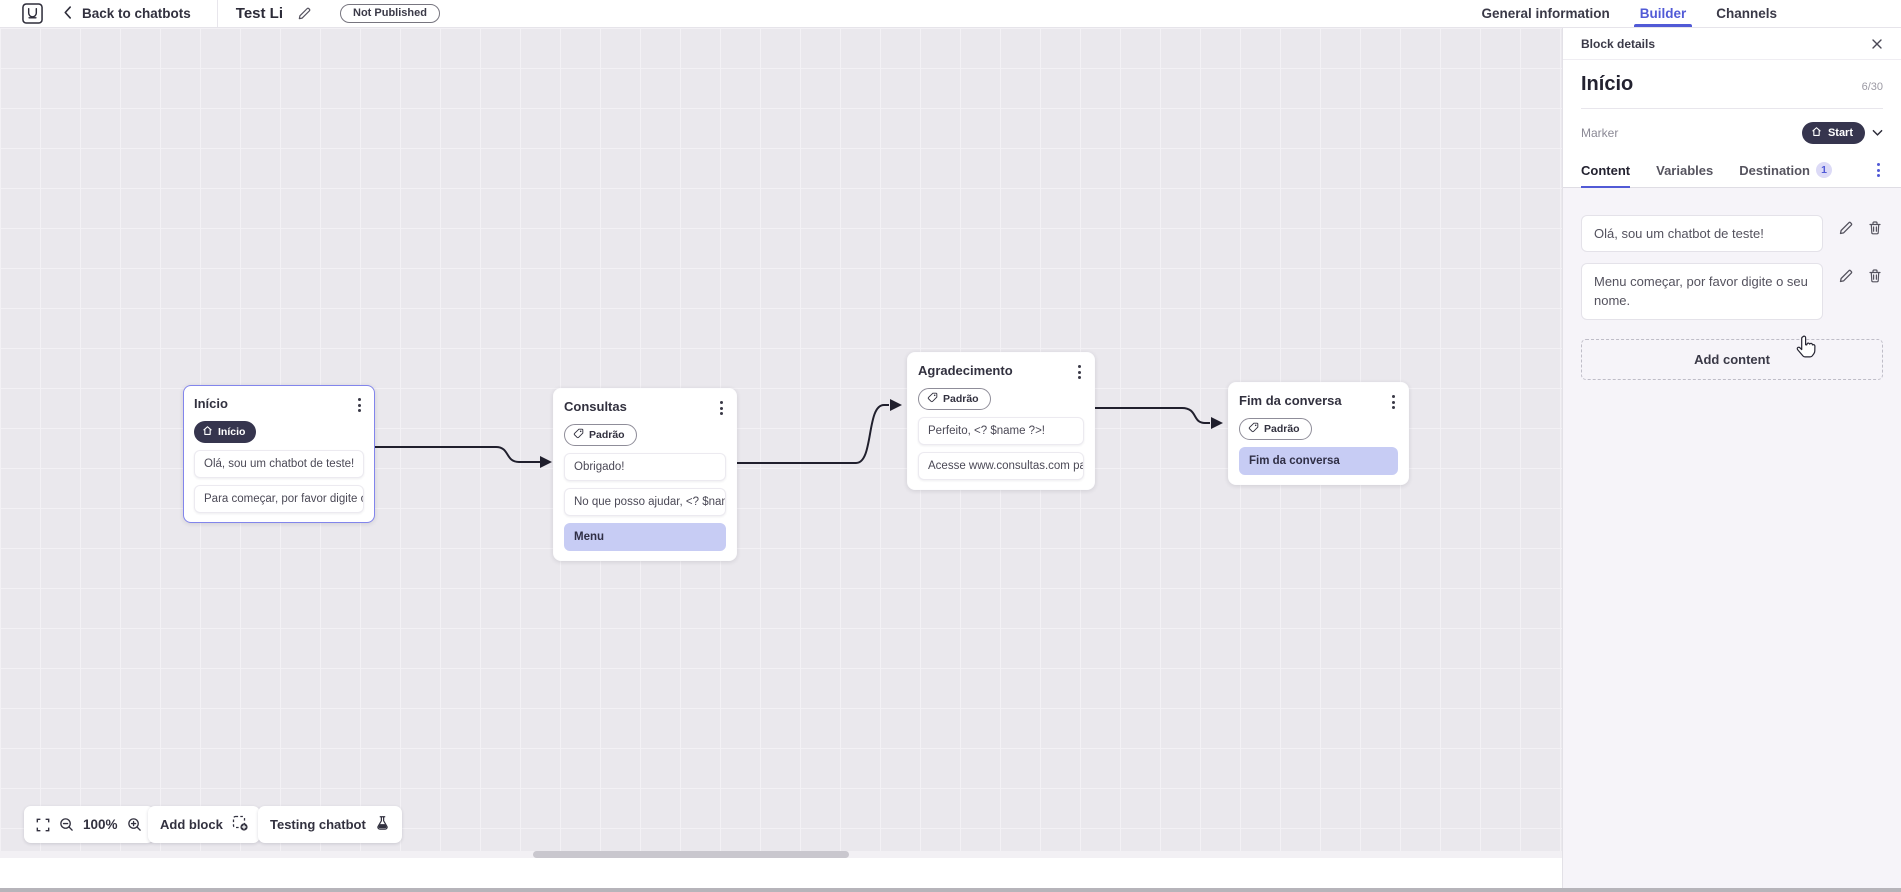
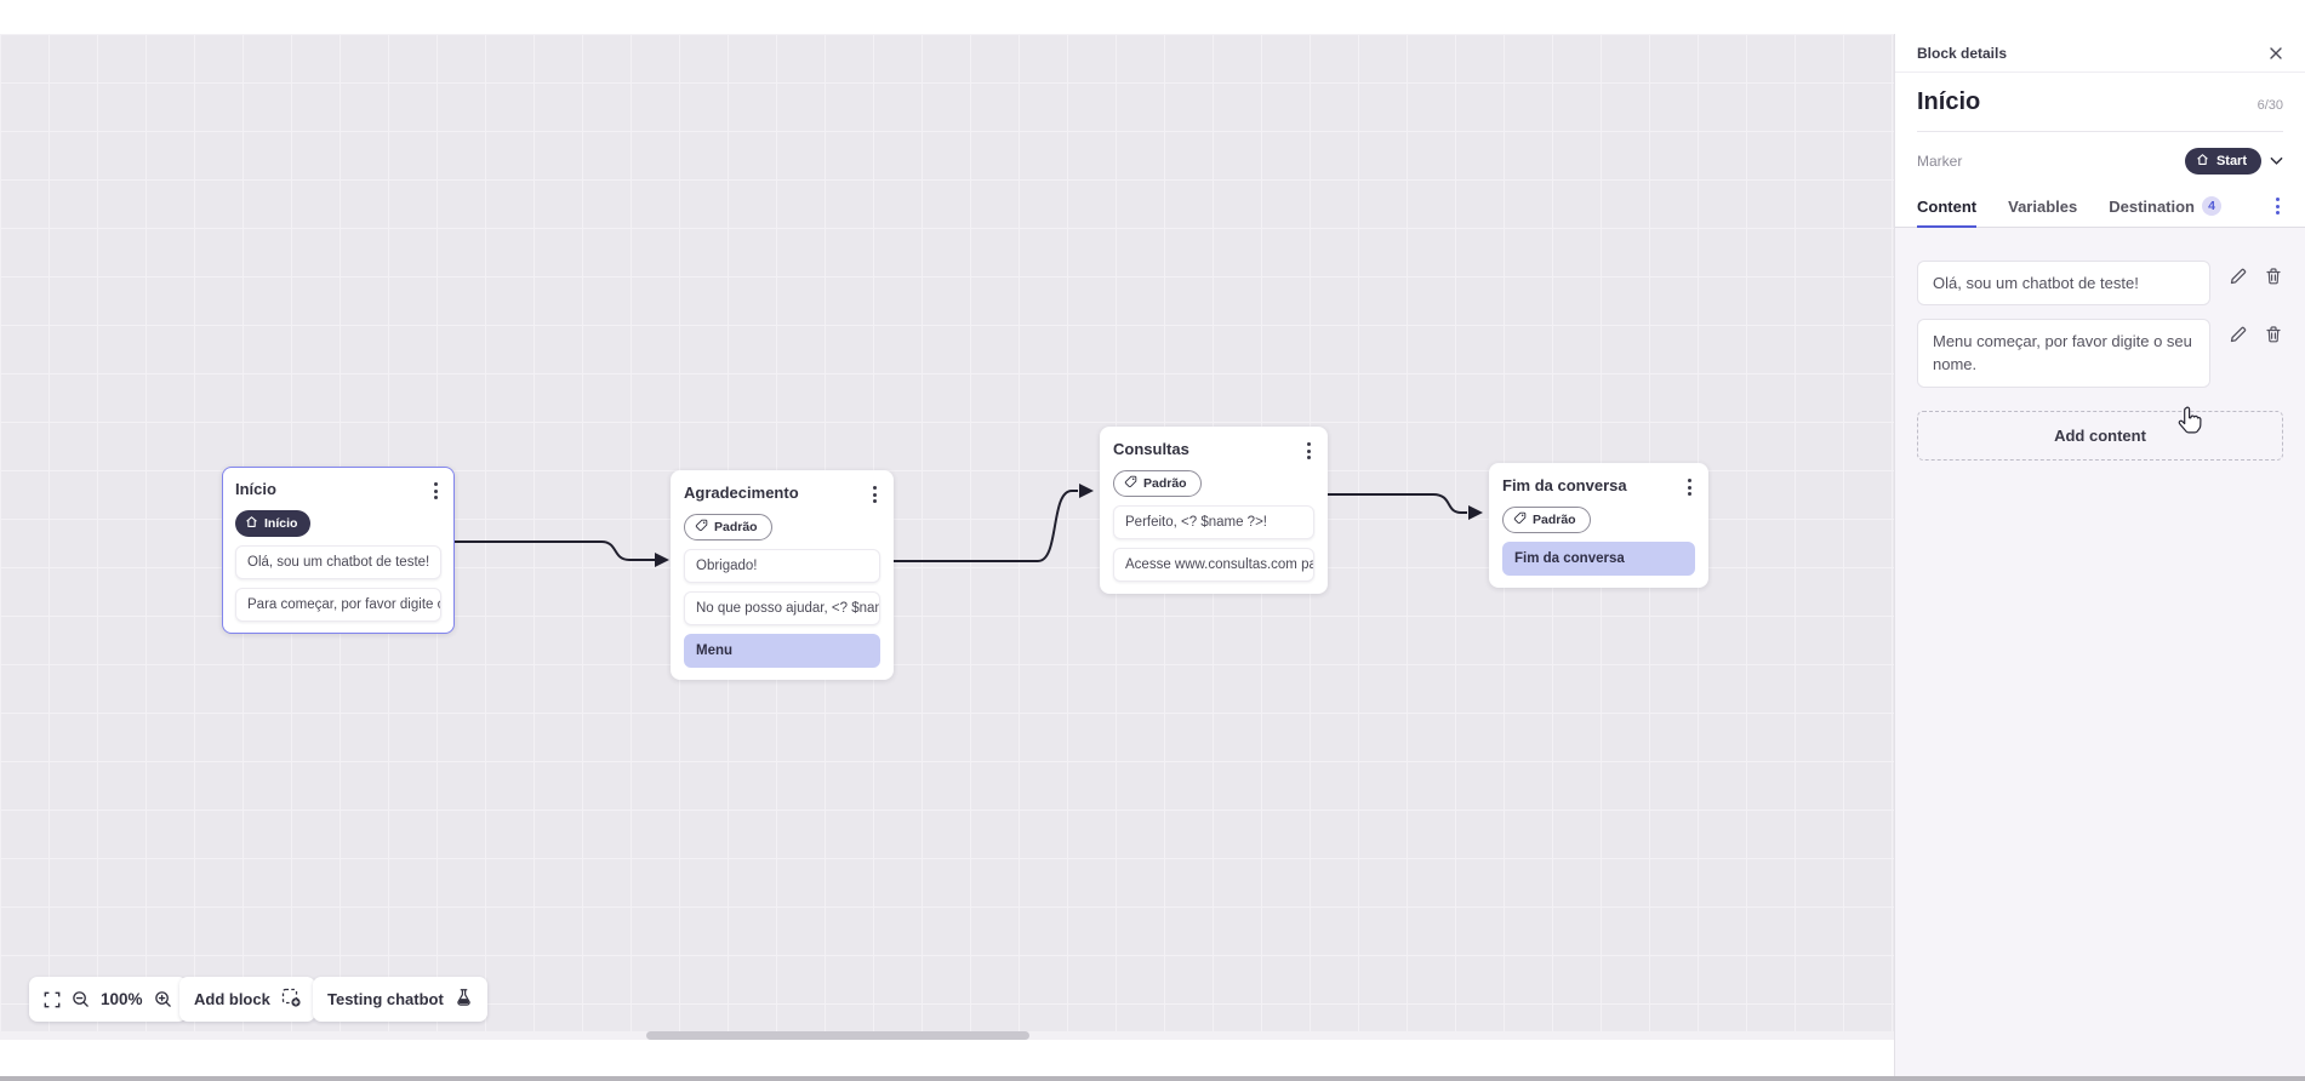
- Back to chatbots
- Test Li
- Not Published
- General information
- Builder
- Channels
  Início
  Início
  Olá, sou um chatbot de teste!
  Para começar, por favor digite o
- Consultas
+ Agradecimento
  Padrão
  Obrigado!
  No que posso ajudar, <? $na
  Menu
- Agradecimento
+ Consultas
  Padrão
  Perfeito, <? $name ?>!
  Acesse www.consultas.com pa
  Fim da conversa
  Padrão
  Fim da conversa
  100%
  Add block
  Testing chatbot
  Block details
  Início
  6/30
  Marker
  Start
  Content
  Variables
  Destination
- 1
+ 4
  Olá, sou um chatbot de teste!
  Menu começar, por favor digite o seu nome.
  Add content
